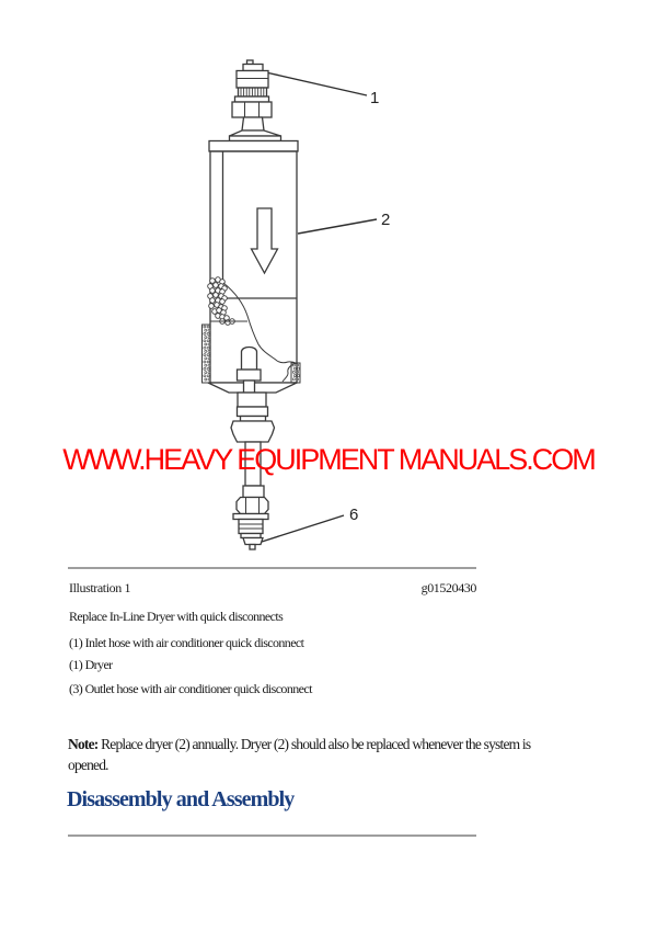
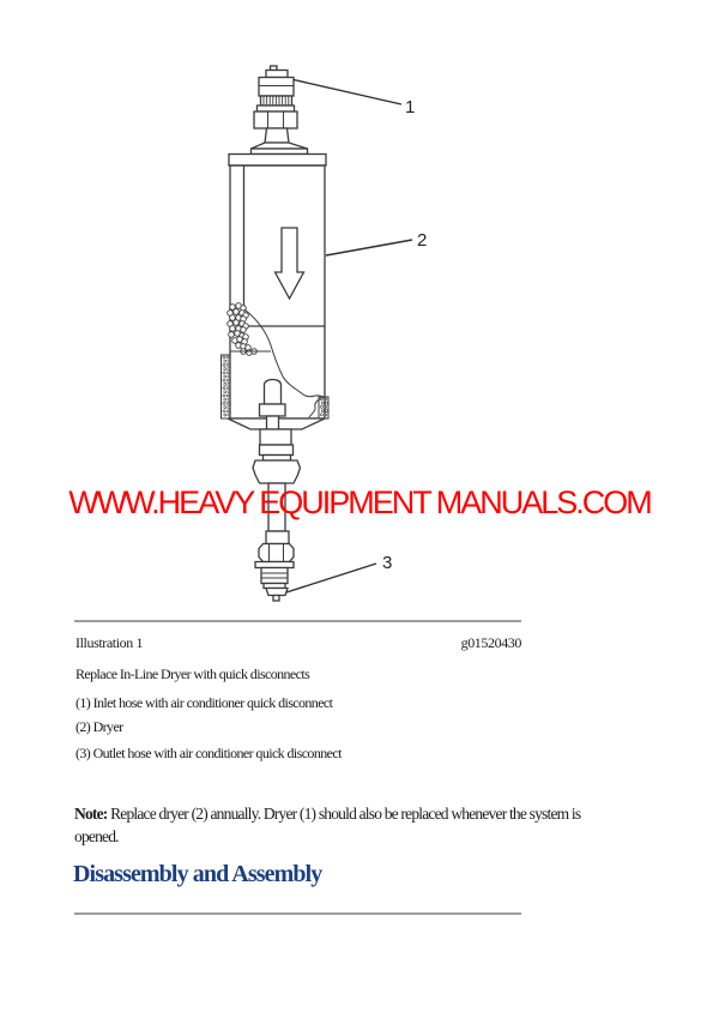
  1
  2
- 6
+ 3
  WWW.HEAVY EQUIPMENT MANUALS.COM
  Illustration 1
  g01520430
  Replace In-Line Dryer with quick disconnects
  (1) Inlet hose with air conditioner quick disconnect
- (1) Dryer
+ (2) Dryer
  (3) Outlet hose with air conditioner quick disconnect
- Note: Replace dryer (2) annually. Dryer (2) should also be replaced whenever the system is opened.
+ Note: Replace dryer (2) annually. Dryer (1) should also be replaced whenever the system is opened.
  Disassembly and Assembly
